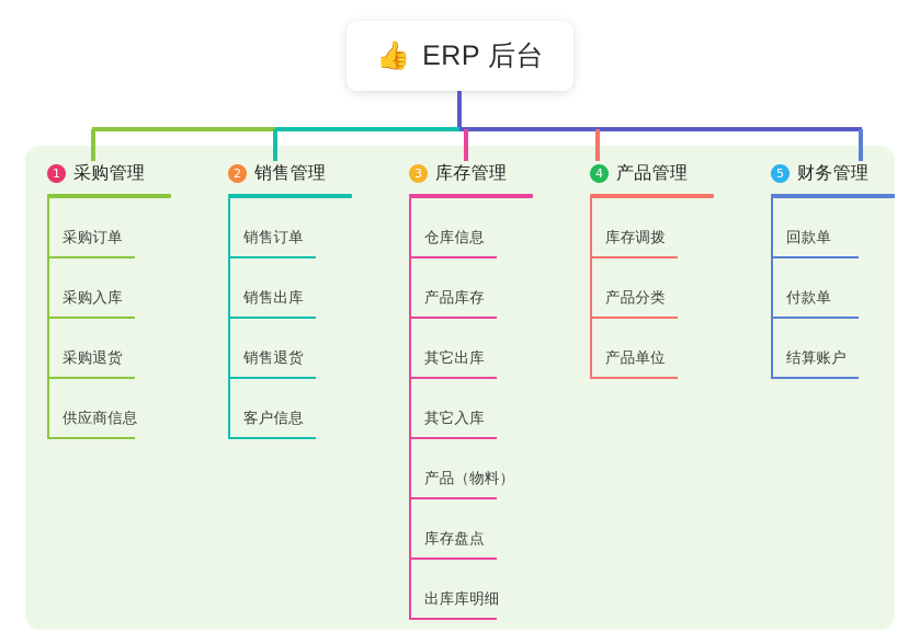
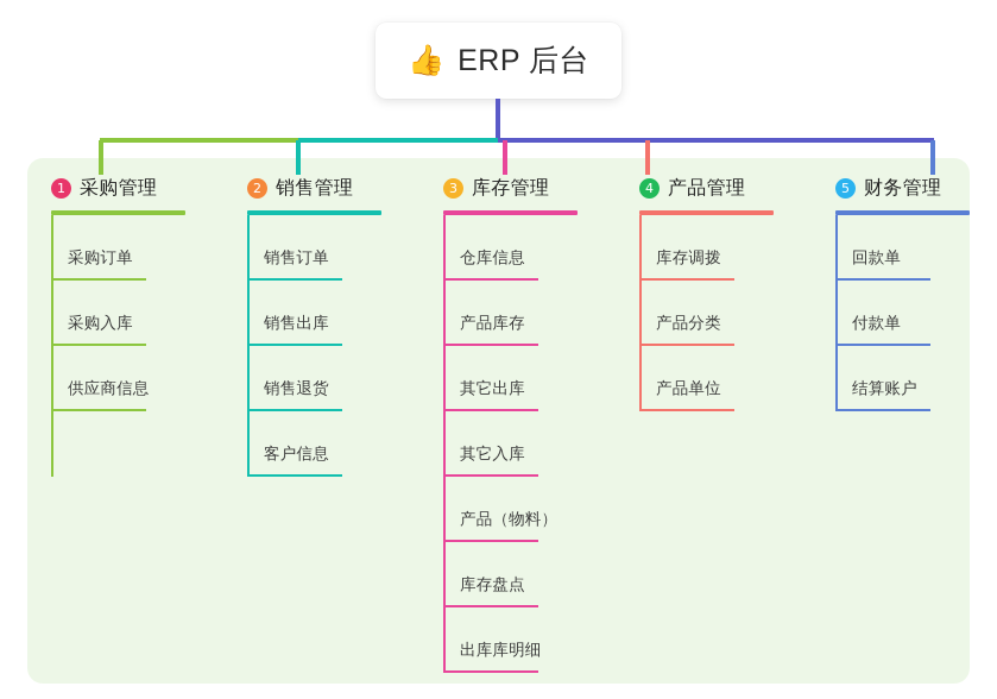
  👍
  ERP 后台
  1
  采购管理
  采购订单
  采购入库
- 采购退货
  供应商信息
  2
  销售管理
  销售订单
  销售出库
  销售退货
  客户信息
  3
  库存管理
  仓库信息
  产品库存
  其它出库
  其它入库
  产品（物料）
  库存盘点
  出库库明细
  4
  产品管理
  库存调拨
  产品分类
  产品单位
  5
  财务管理
  回款单
  付款单
  结算账户
